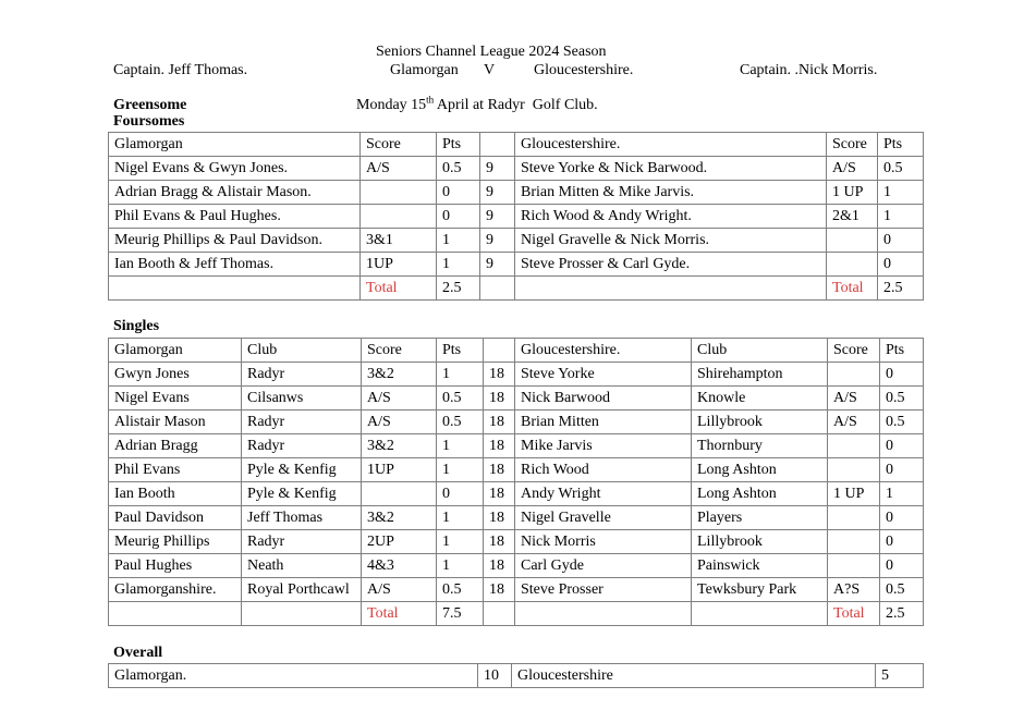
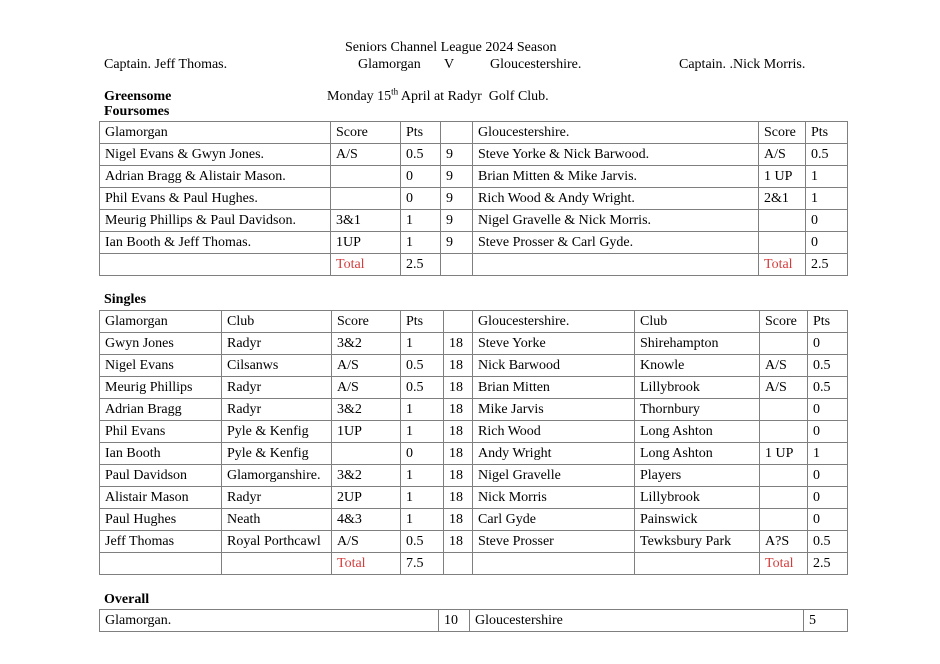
  Seniors Channel League 2024 Season
  Captain. Jeff Thomas.
  Glamorgan
  V
  Gloucestershire.
  Captain. .Nick Morris.
  Greensome
  Foursomes
  Monday 15th April at Radyr Golf Club.
  Glamorgan	Score	Pts		Gloucestershire.	Score	Pts
  Nigel Evans & Gwyn Jones.	A/S	0.5	9	Steve Yorke & Nick Barwood.	A/S	0.5
  Adrian Bragg & Alistair Mason.		0	9	Brian Mitten & Mike Jarvis.	1 UP	1
  Phil Evans & Paul Hughes.		0	9	Rich Wood & Andy Wright.	2&1	1
  Meurig Phillips & Paul Davidson.	3&1	1	9	Nigel Gravelle & Nick Morris.		0
  Ian Booth & Jeff Thomas.	1UP	1	9	Steve Prosser & Carl Gyde.		0
  	Total	2.5			Total	2.5
  Singles
  Glamorgan	Club	Score	Pts		Gloucestershire.	Club	Score	Pts
  Gwyn Jones	Radyr	3&2	1	18	Steve Yorke	Shirehampton		0
  Nigel Evans	Cilsanws	A/S	0.5	18	Nick Barwood	Knowle	A/S	0.5
- Alistair Mason	Radyr	A/S	0.5	18	Brian Mitten	Lillybrook	A/S	0.5
+ Meurig Phillips	Radyr	A/S	0.5	18	Brian Mitten	Lillybrook	A/S	0.5
  Adrian Bragg	Radyr	3&2	1	18	Mike Jarvis	Thornbury		0
  Phil Evans	Pyle & Kenfig	1UP	1	18	Rich Wood	Long Ashton		0
  Ian Booth	Pyle & Kenfig		0	18	Andy Wright	Long Ashton	1 UP	1
- Paul Davidson	Jeff Thomas	3&2	1	18	Nigel Gravelle	Players		0
+ Paul Davidson	Glamorganshire.	3&2	1	18	Nigel Gravelle	Players		0
- Meurig Phillips	Radyr	2UP	1	18	Nick Morris	Lillybrook		0
+ Alistair Mason	Radyr	2UP	1	18	Nick Morris	Lillybrook		0
  Paul Hughes	Neath	4&3	1	18	Carl Gyde	Painswick		0
- Glamorganshire.	Royal Porthcawl	A/S	0.5	18	Steve Prosser	Tewksbury Park	A?S	0.5
+ Jeff Thomas	Royal Porthcawl	A/S	0.5	18	Steve Prosser	Tewksbury Park	A?S	0.5
  		Total	7.5				Total	2.5
  Overall
  Glamorgan.	10	Gloucestershire	5
